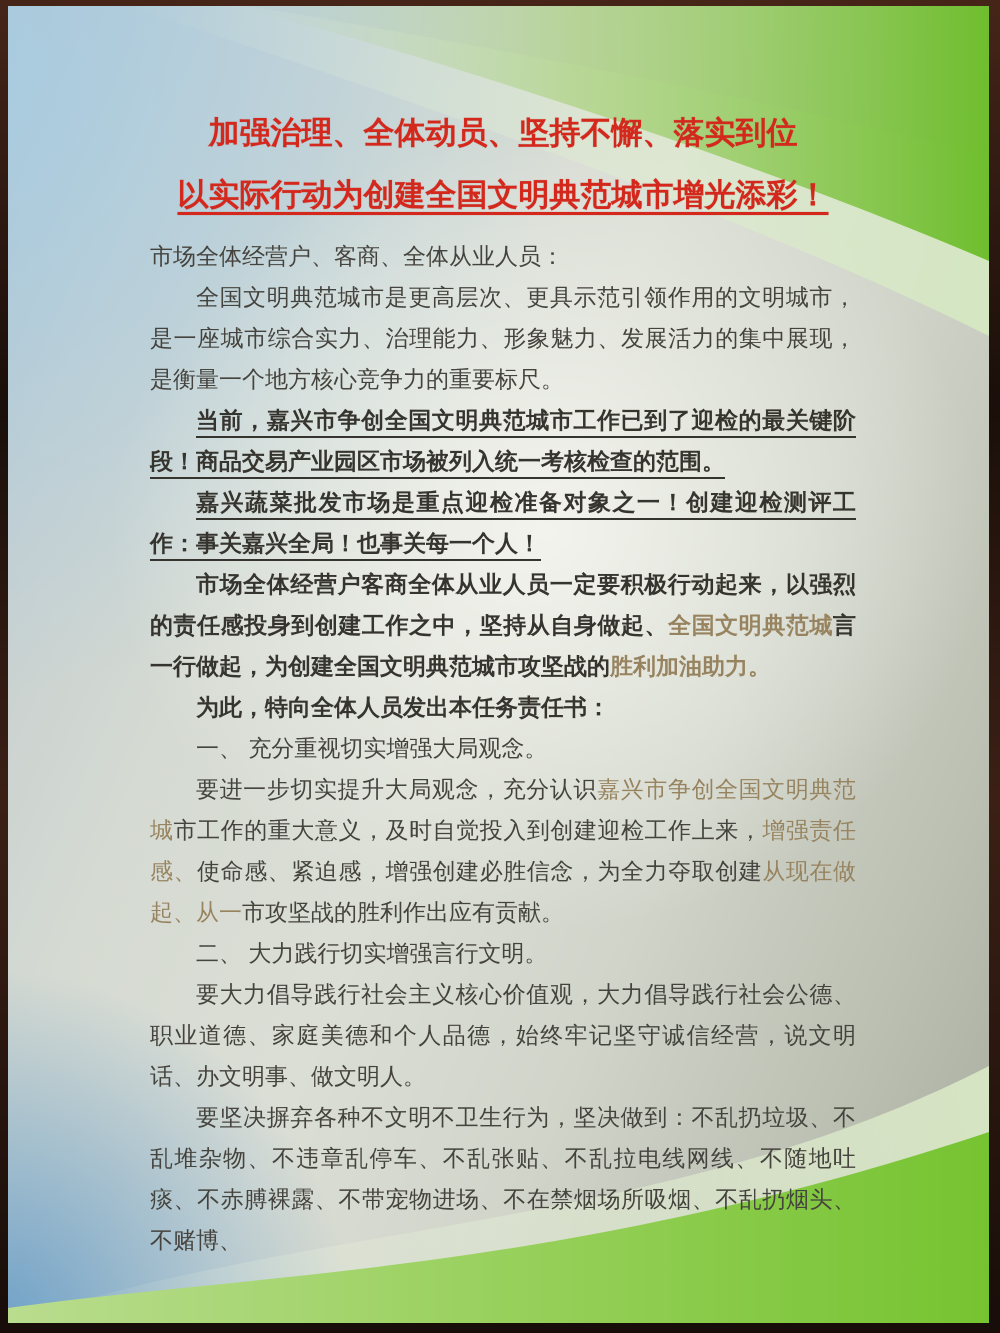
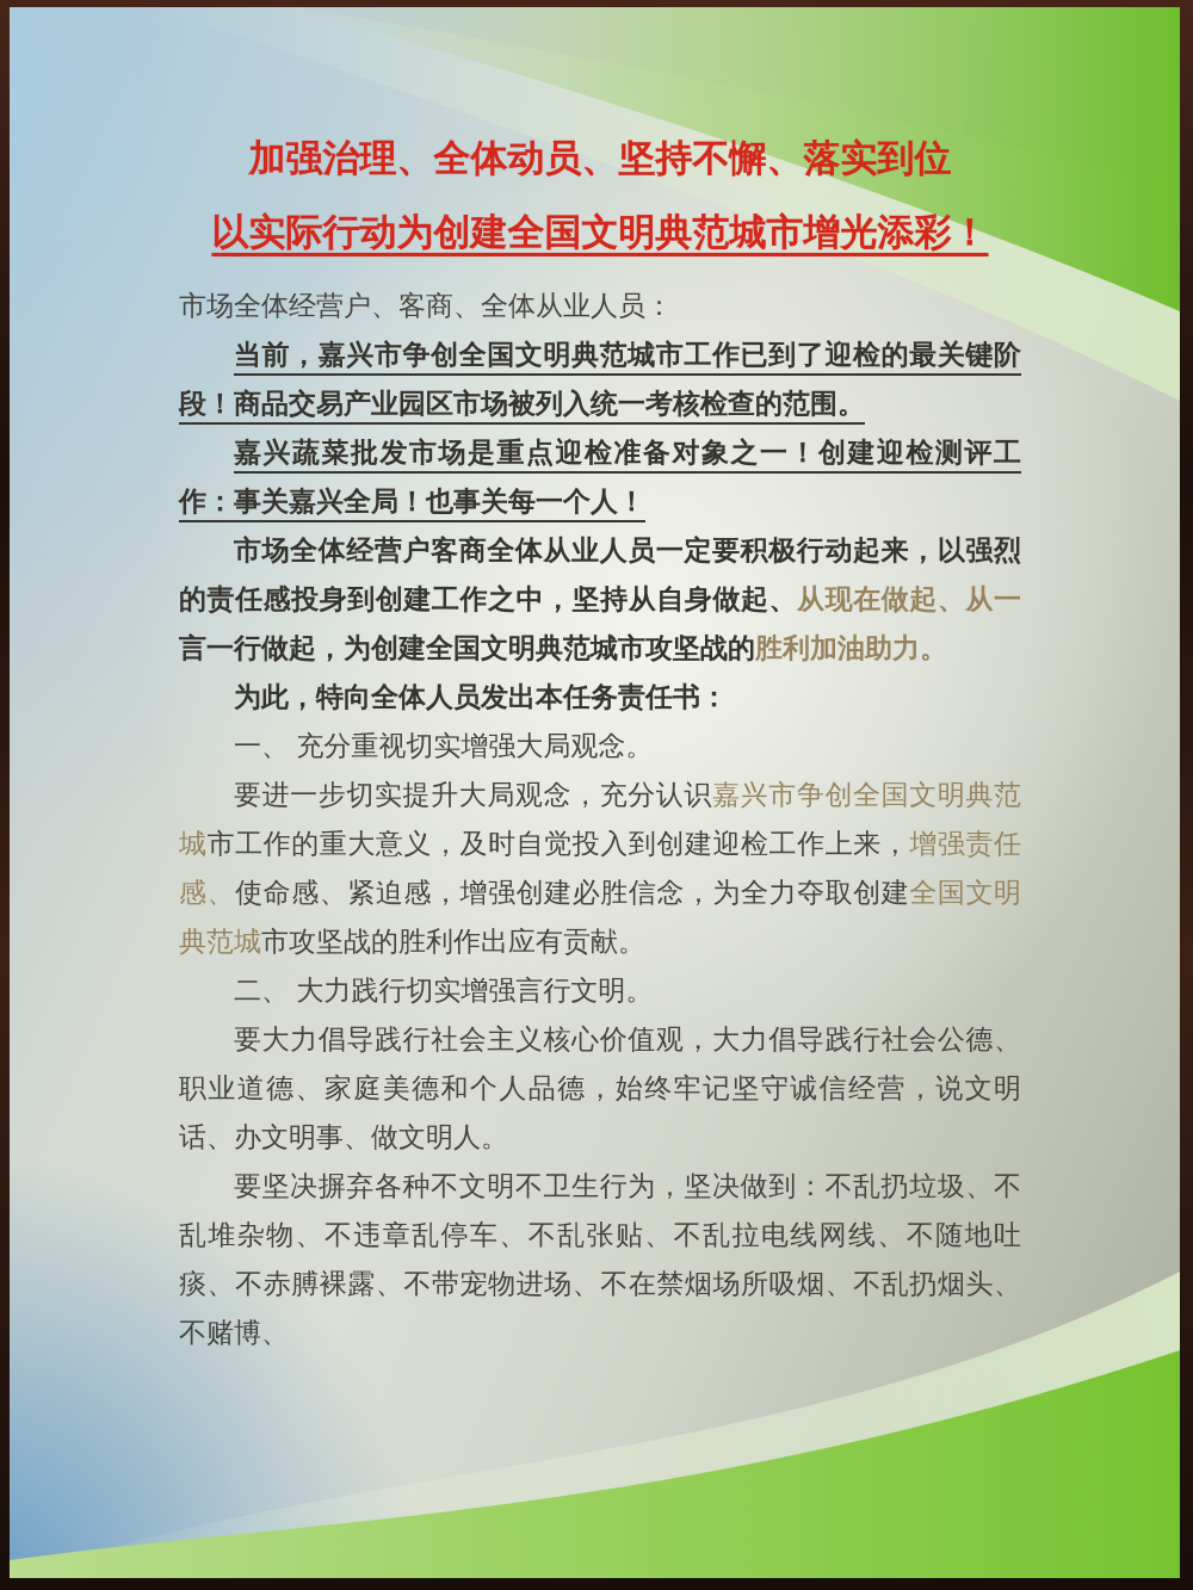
  加强治理、全体动员、坚持不懈、落实到位
  以实际行动为创建全国文明典范城市增光添彩！
  市场全体经营户、客商、全体从业人员：
- 全国文明典范城市是更高层次、更具示范引领作用的文明城市，是一座城市综合实力、治理能力、形象魅力、发展活力的集中展现，是衡量一个地方核心竞争力的重要标尺。
  当前，嘉兴市争创全国文明典范城市工作已到了迎检的最关键阶段！商品交易产业园区市场被列入统一考核检查的范围。
  嘉兴蔬菜批发市场是重点迎检准备对象之一！创建迎检测评工作：事关嘉兴全局！也事关每一个人！
- 市场全体经营户客商全体从业人员一定要积极行动起来，以强烈的责任感投身到创建工作之中，坚持从自身做起、全国文明典范城言一行做起，为创建全国文明典范城市攻坚战的胜利加油助力。
+ 市场全体经营户客商全体从业人员一定要积极行动起来，以强烈的责任感投身到创建工作之中，坚持从自身做起、从现在做起、从一言一行做起，为创建全国文明典范城市攻坚战的胜利加油助力。
  为此，特向全体人员发出本任务责任书：
  一、 充分重视切实增强大局观念。
- 要进一步切实提升大局观念，充分认识嘉兴市争创全国文明典范城市工作的重大意义，及时自觉投入到创建迎检工作上来，增强责任感、使命感、紧迫感，增强创建必胜信念，为全力夺取创建从现在做起、从一市攻坚战的胜利作出应有贡献。
+ 要进一步切实提升大局观念，充分认识嘉兴市争创全国文明典范城市工作的重大意义，及时自觉投入到创建迎检工作上来，增强责任感、使命感、紧迫感，增强创建必胜信念，为全力夺取创建全国文明典范城市攻坚战的胜利作出应有贡献。
  二、 大力践行切实增强言行文明。
  要大力倡导践行社会主义核心价值观，大力倡导践行社会公德、职业道德、家庭美德和个人品德，始终牢记坚守诚信经营，说文明话、办文明事、做文明人。
  要坚决摒弃各种不文明不卫生行为，坚决做到：不乱扔垃圾、不乱堆杂物、不违章乱停车、不乱张贴、不乱拉电线网线、不随地吐痰、不赤膊裸露、不带宠物进场、不在禁烟场所吸烟、不乱扔烟头、不赌博、
